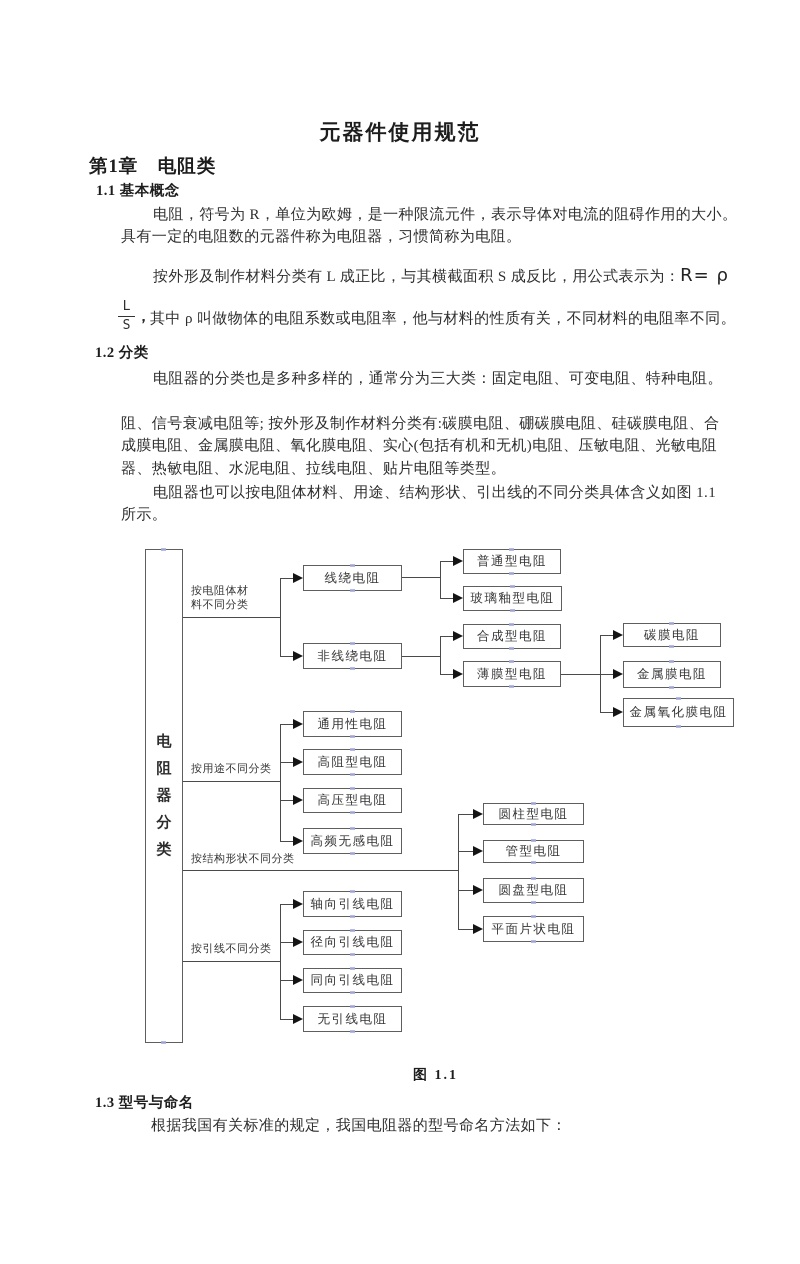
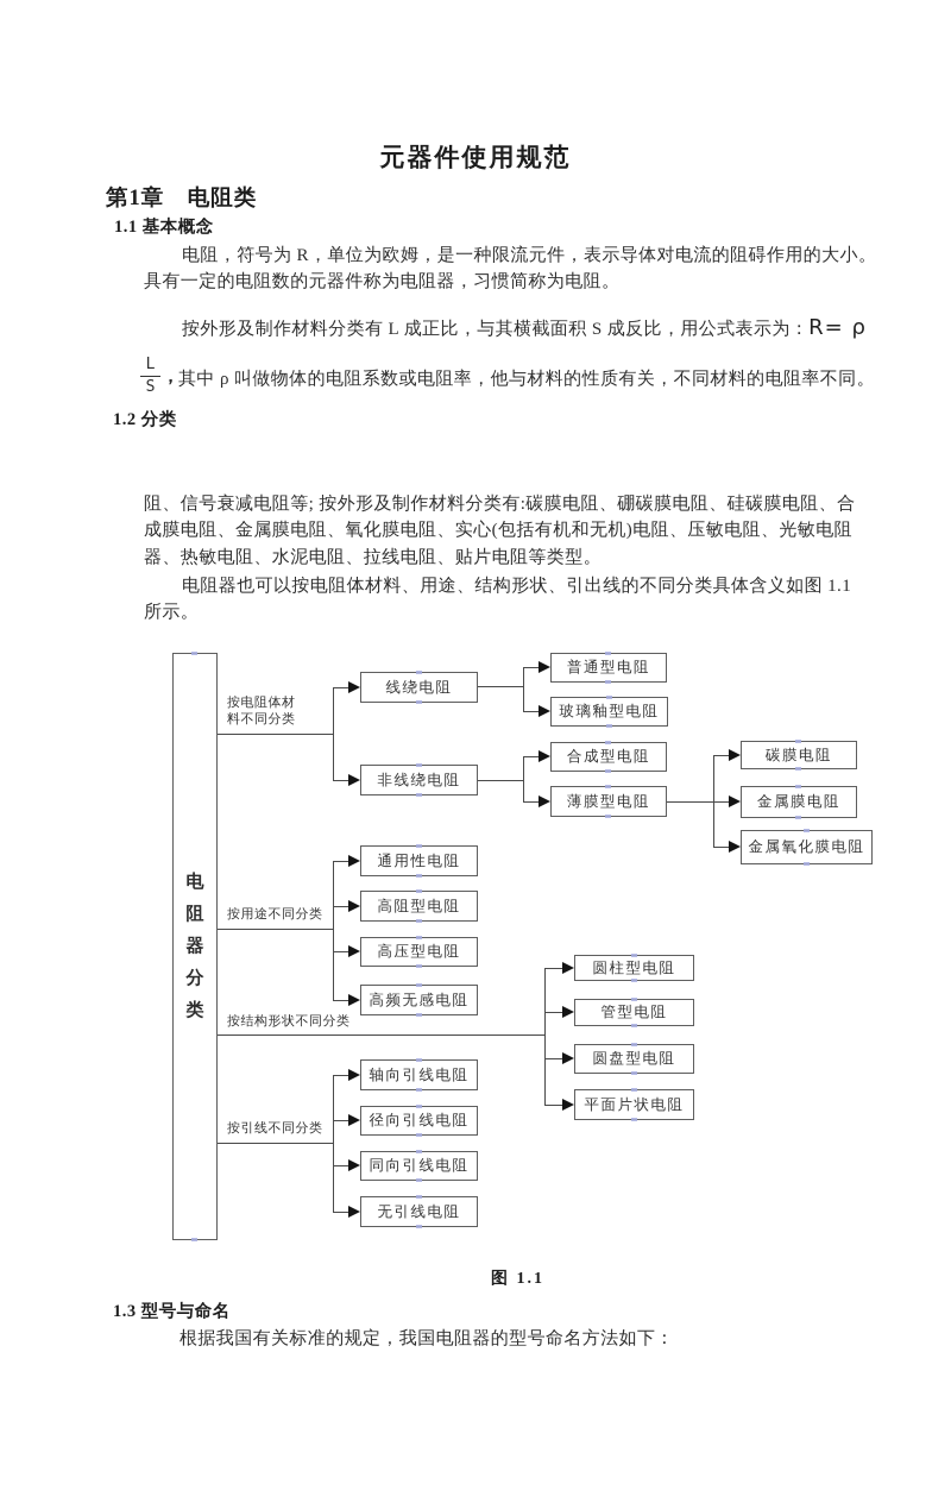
  元器件使用规范
  第1章 电阻类
  1.1 基本概念
  电阻，符号为 R，单位为欧姆，是一种限流元件，表示导体对电流的阻碍作用的大小。
  具有一定的电阻数的元器件称为电阻器，习惯简称为电阻。
  按外形及制作材料分类有 L 成正比，与其横截面积 S 成反比，用公式表示为：R= ρ
  L
  S
  ，
  其中 ρ 叫做物体的电阻系数或电阻率，他与材料的性质有关，不同材料的电阻率不同。
  1.2 分类
- 电阻器的分类也是多种多样的，通常分为三大类：固定电阻、可变电阻、特种电阻。
  阻、信号衰减电阻等; 按外形及制作材料分类有:碳膜电阻、硼碳膜电阻、硅碳膜电阻、合
  成膜电阻、金属膜电阻、氧化膜电阻、实心(包括有机和无机)电阻、压敏电阻、光敏电阻
  器、热敏电阻、水泥电阻、拉线电阻、贴片电阻等类型。
  电阻器也可以按电阻体材料、用途、结构形状、引出线的不同分类具体含义如图 1.1
  所示。
  电阻器分类
  线绕电阻
  非线绕电阻
  普通型电阻
  玻璃釉型电阻
  合成型电阻
  薄膜型电阻
  碳膜电阻
  金属膜电阻
  金属氧化膜电阻
  通用性电阻
  高阻型电阻
  高压型电阻
  高频无感电阻
  圆柱型电阻
  管型电阻
  圆盘型电阻
  平面片状电阻
  轴向引线电阻
  径向引线电阻
  同向引线电阻
  无引线电阻
  按电阻体材
  料不同分类
  按用途不同分类
  按结构形状不同分类
  按引线不同分类
  图 1.1
  1.3 型号与命名
  根据我国有关标准的规定，我国电阻器的型号命名方法如下：
